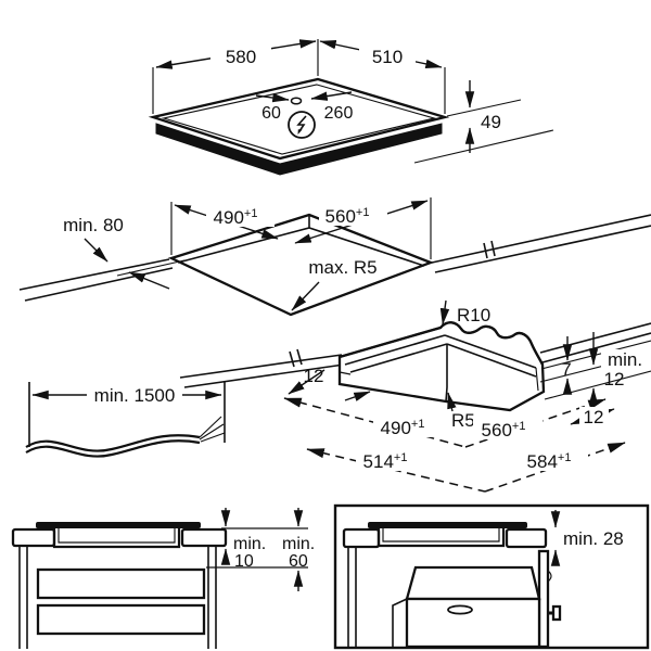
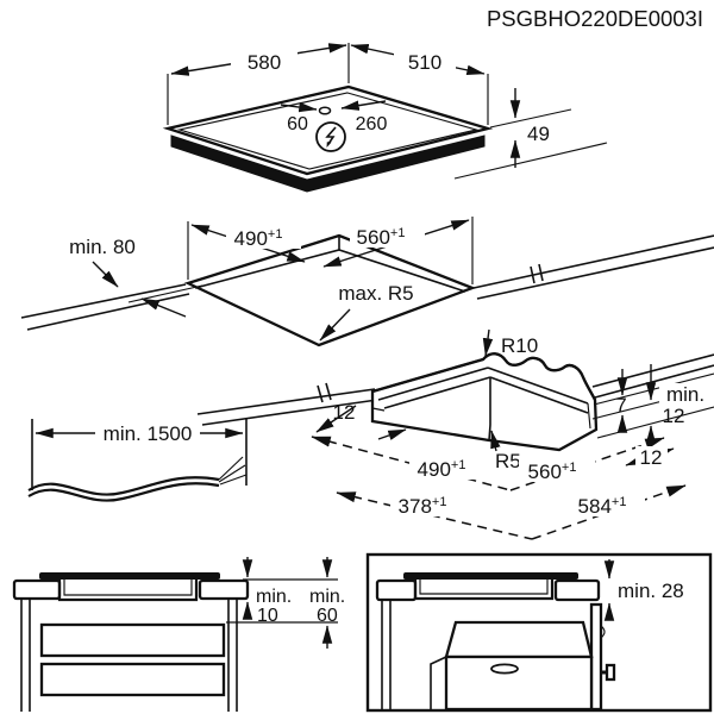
+ PSGBHO220DE0003I
  580
  510
  49
  60
  260
  490+1
  560+1
  min. 80
  max. R5
  R10
  R5
  12
  490+1
  560+1
- 514+1
+ 378+1
  584+1
  7
  min.
  12
  12
  min. 1500
  min.
  10
  min.
  60
  min. 28
